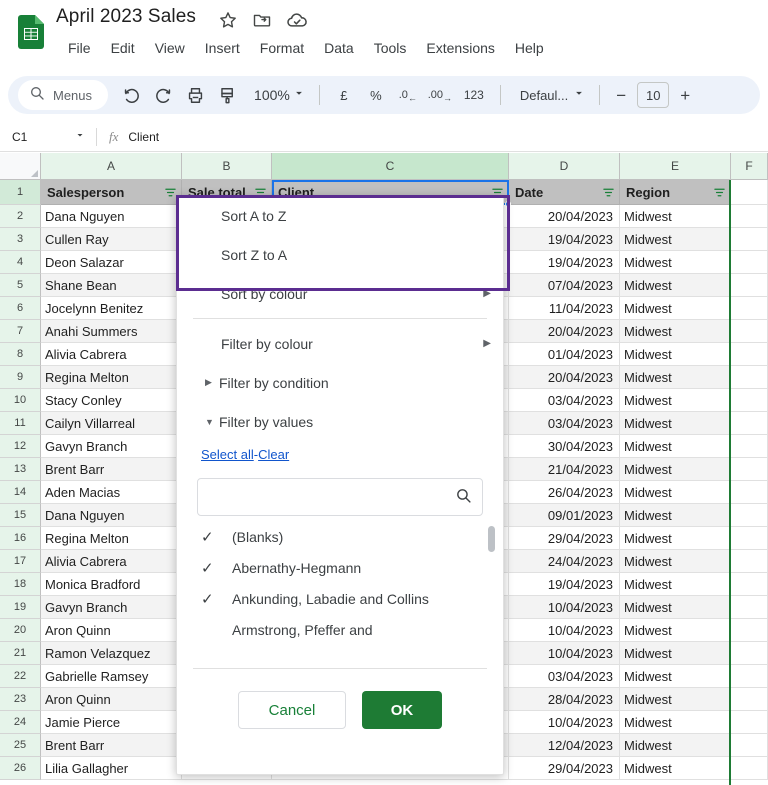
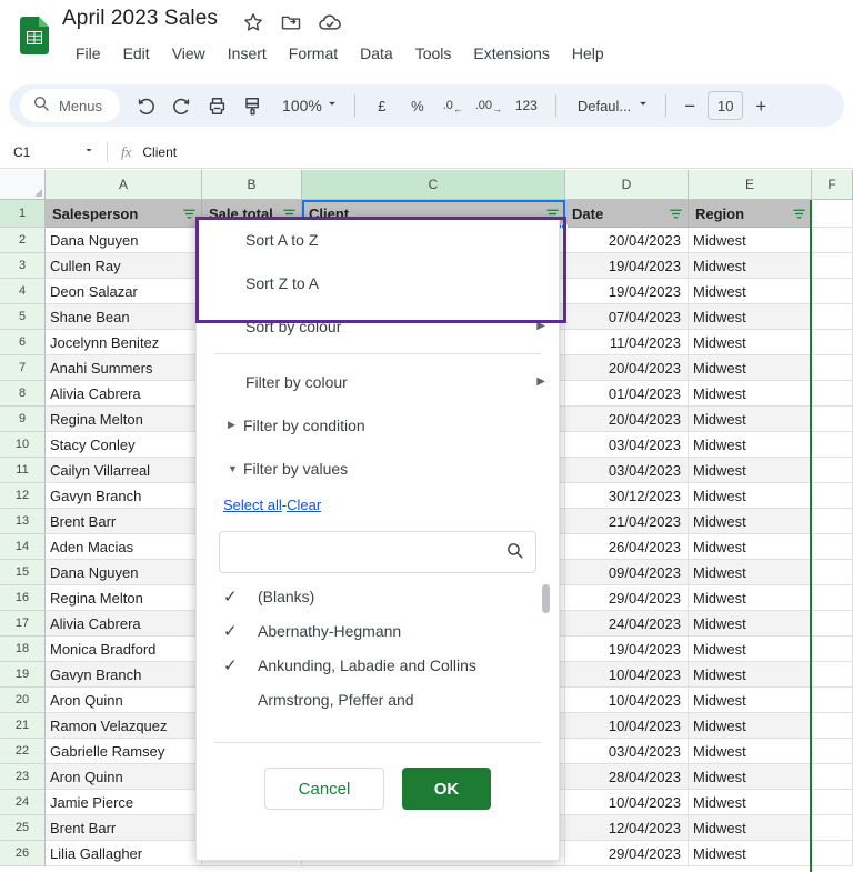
  April 2023 Sales
  File
  Edit
  View
  Insert
  Format
  Data
  Tools
  Extensions
  Help
  Menus
  100%
  £
  %
  .0
  ←
  .00
  →
  123
  Defaul...
  −
  10
  +
  C1
  fx
  Client
  A
  B
  C
  D
  E
  F
  1
  2
  3
  4
  5
  6
  7
  8
  9
  10
  11
  12
  13
  14
  15
  16
  17
  18
  19
  20
  21
  22
  23
  24
  25
  26
  Salesperson
  Sale total
  Client
  Date
  Region
  Dana Nguyen
  20/04/2023
  Midwest
  Cullen Ray
  19/04/2023
  Midwest
  Deon Salazar
  19/04/2023
  Midwest
  Shane Bean
  07/04/2023
  Midwest
  Jocelynn Benitez
  11/04/2023
  Midwest
  Anahi Summers
  20/04/2023
  Midwest
  Alivia Cabrera
  01/04/2023
  Midwest
  Regina Melton
  20/04/2023
  Midwest
  Stacy Conley
  03/04/2023
  Midwest
  Cailyn Villarreal
  03/04/2023
  Midwest
  Gavyn Branch
- 30/04/2023
+ 30/12/2023
  Midwest
  Brent Barr
  21/04/2023
  Midwest
  Aden Macias
  26/04/2023
  Midwest
  Dana Nguyen
- 09/01/2023
+ 09/04/2023
  Midwest
  Regina Melton
  29/04/2023
  Midwest
  Alivia Cabrera
  24/04/2023
  Midwest
  Monica Bradford
  19/04/2023
  Midwest
  Gavyn Branch
  10/04/2023
  Midwest
  Aron Quinn
  10/04/2023
  Midwest
  Ramon Velazquez
  10/04/2023
  Midwest
  Gabrielle Ramsey
  03/04/2023
  Midwest
  Aron Quinn
  28/04/2023
  Midwest
  Jamie Pierce
  10/04/2023
  Midwest
  Brent Barr
  12/04/2023
  Midwest
  Lilia Gallagher
  29/04/2023
  Midwest
  Sort A to Z
  Sort Z to A
  Sort by colour
  ▶
  Filter by colour
  ▶
  ▶
  Filter by condition
  ▼
  Filter by values
  Select all-Clear
  ✓
  (Blanks)
  ✓
  Abernathy-Hegmann
  ✓
  Ankunding, Labadie and Collins
  Armstrong, Pfeffer and
  Cancel
  OK
